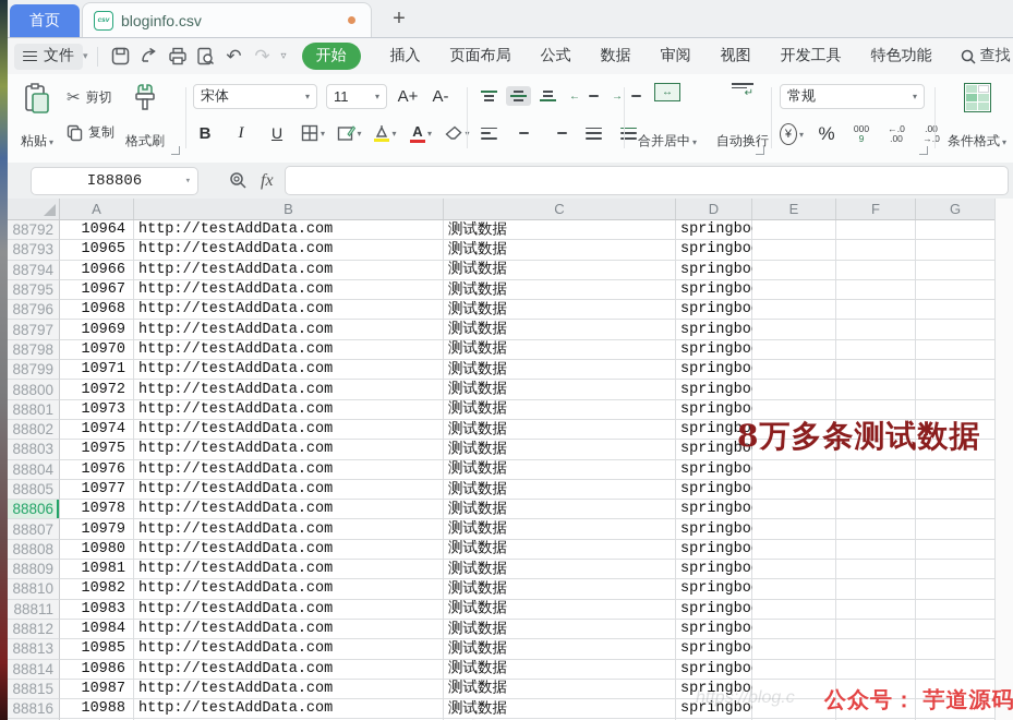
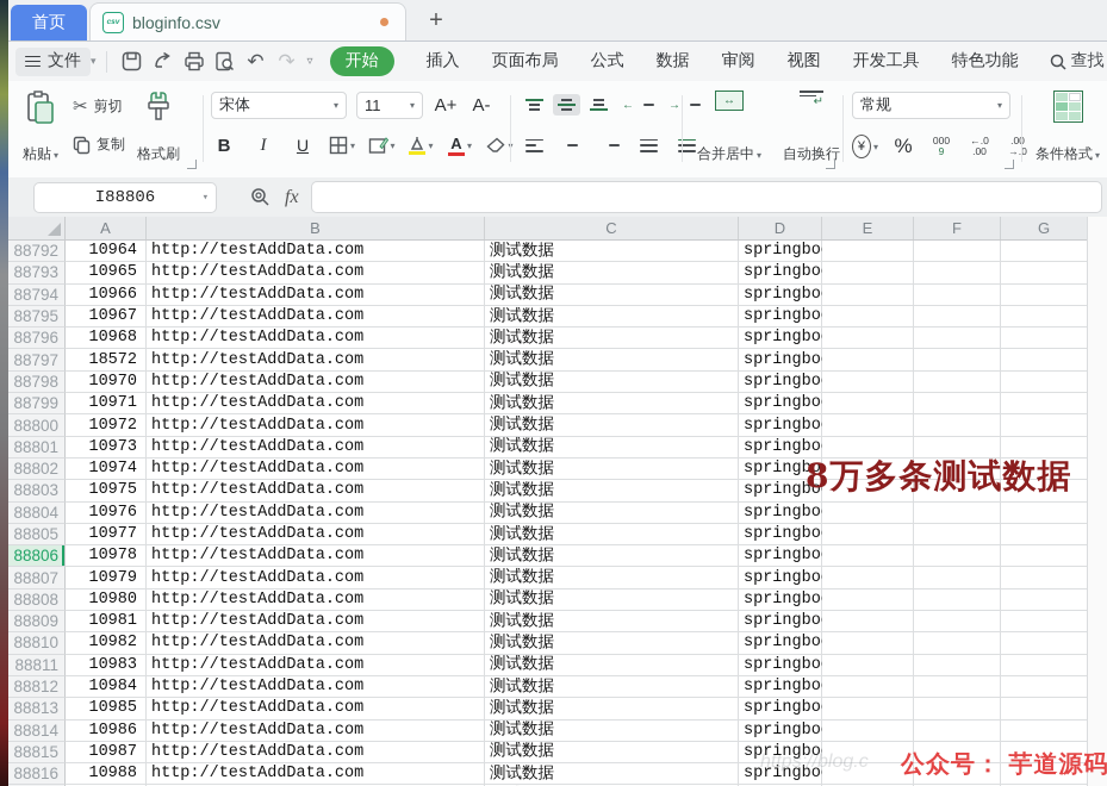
  首页
  bloginfo.csv
  +
  文件
  ▾
  ↶
  ↷
  ▿
  开始
  插入
  页面布局
  公式
  数据
  审阅
  视图
  开发工具
  特色功能
  查找
  粘贴 ▾
  ✂
  剪切
  复制
  格式刷
  宋体
  ▾
  11
  ▾
  A+
  A-
  B
  I
  U
  ▾
  ▾
  ▾
  A
  ▾
  ←
  →
  ↔
  合并居中 ▾
  ↵
  自动换行
  常规
  ▾
  ¥
  ▾
  %
  000
  9
  ←.0
  .00
  →.0
  条件格式 ▾
  I88806
  ▾
  fx
  A
  B
  C
  D
  E
  F
  G
  88792
  10964
  http://testAddData.com
  测试数据
  springbo
  88793
  10965
  http://testAddData.com
  测试数据
  springbo
  88794
  10966
  http://testAddData.com
  测试数据
  springbo
  88795
  10967
  http://testAddData.com
  测试数据
  springbo
  88796
  10968
  http://testAddData.com
  测试数据
  springbo
  88797
- 10969
+ 18572
  http://testAddData.com
  测试数据
  springbo
  88798
  10970
  http://testAddData.com
  测试数据
  springbo
  88799
  10971
  http://testAddData.com
  测试数据
  springbo
  88800
  10972
  http://testAddData.com
  测试数据
  springbo
  88801
  10973
  http://testAddData.com
  测试数据
  springbo
  88802
  10974
  http://testAddData.com
  测试数据
  springbo
  88803
  10975
  http://testAddData.com
  测试数据
  springbo
  88804
  10976
  http://testAddData.com
  测试数据
  springbo
  88805
  10977
  http://testAddData.com
  测试数据
  springbo
  88806
  10978
  http://testAddData.com
  测试数据
  springbo
  88807
  10979
  http://testAddData.com
  测试数据
  springbo
  88808
  10980
  http://testAddData.com
  测试数据
  springbo
  88809
  10981
  http://testAddData.com
  测试数据
  springbo
  88810
  10982
  http://testAddData.com
  测试数据
  springbo
  88811
  10983
  http://testAddData.com
  测试数据
  springbo
  88812
  10984
  http://testAddData.com
  测试数据
  springbo
  88813
  10985
  http://testAddData.com
  测试数据
  springbo
  88814
  10986
  http://testAddData.com
  测试数据
  springbo
  88815
  10987
  http://testAddData.com
  测试数据
  springbo
  88816
  10988
  http://testAddData.com
  测试数据
  springbo
  8万多条测试数据
  https://blog.c
  公众号： 芋道源码
